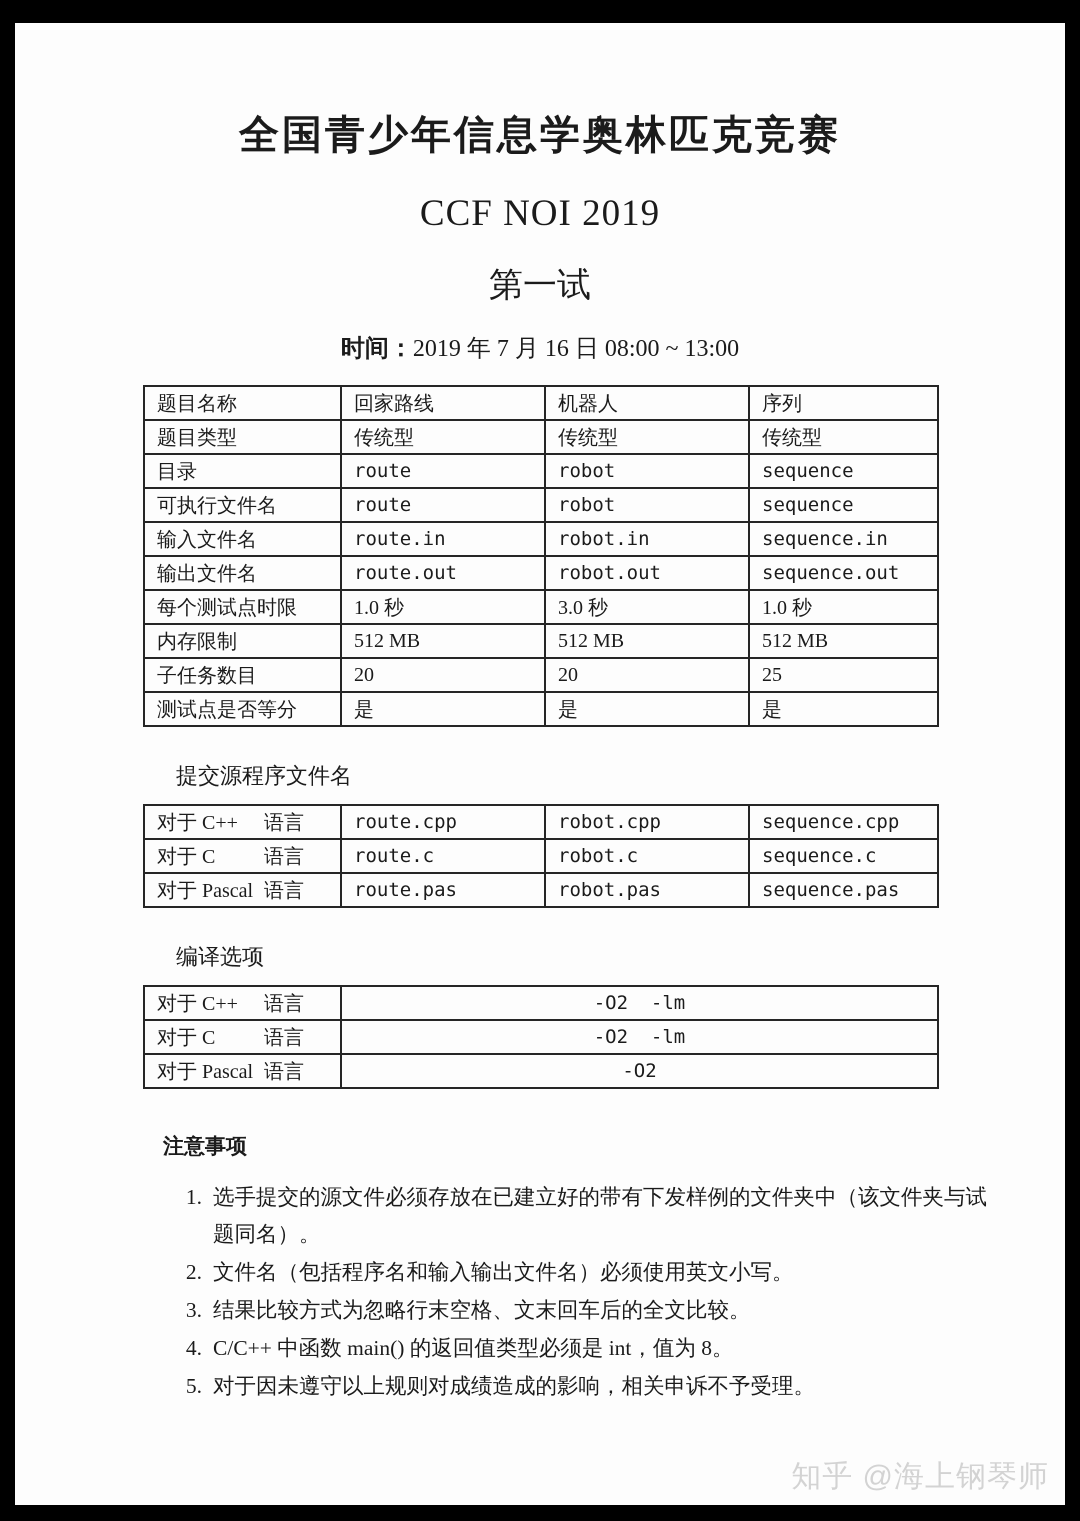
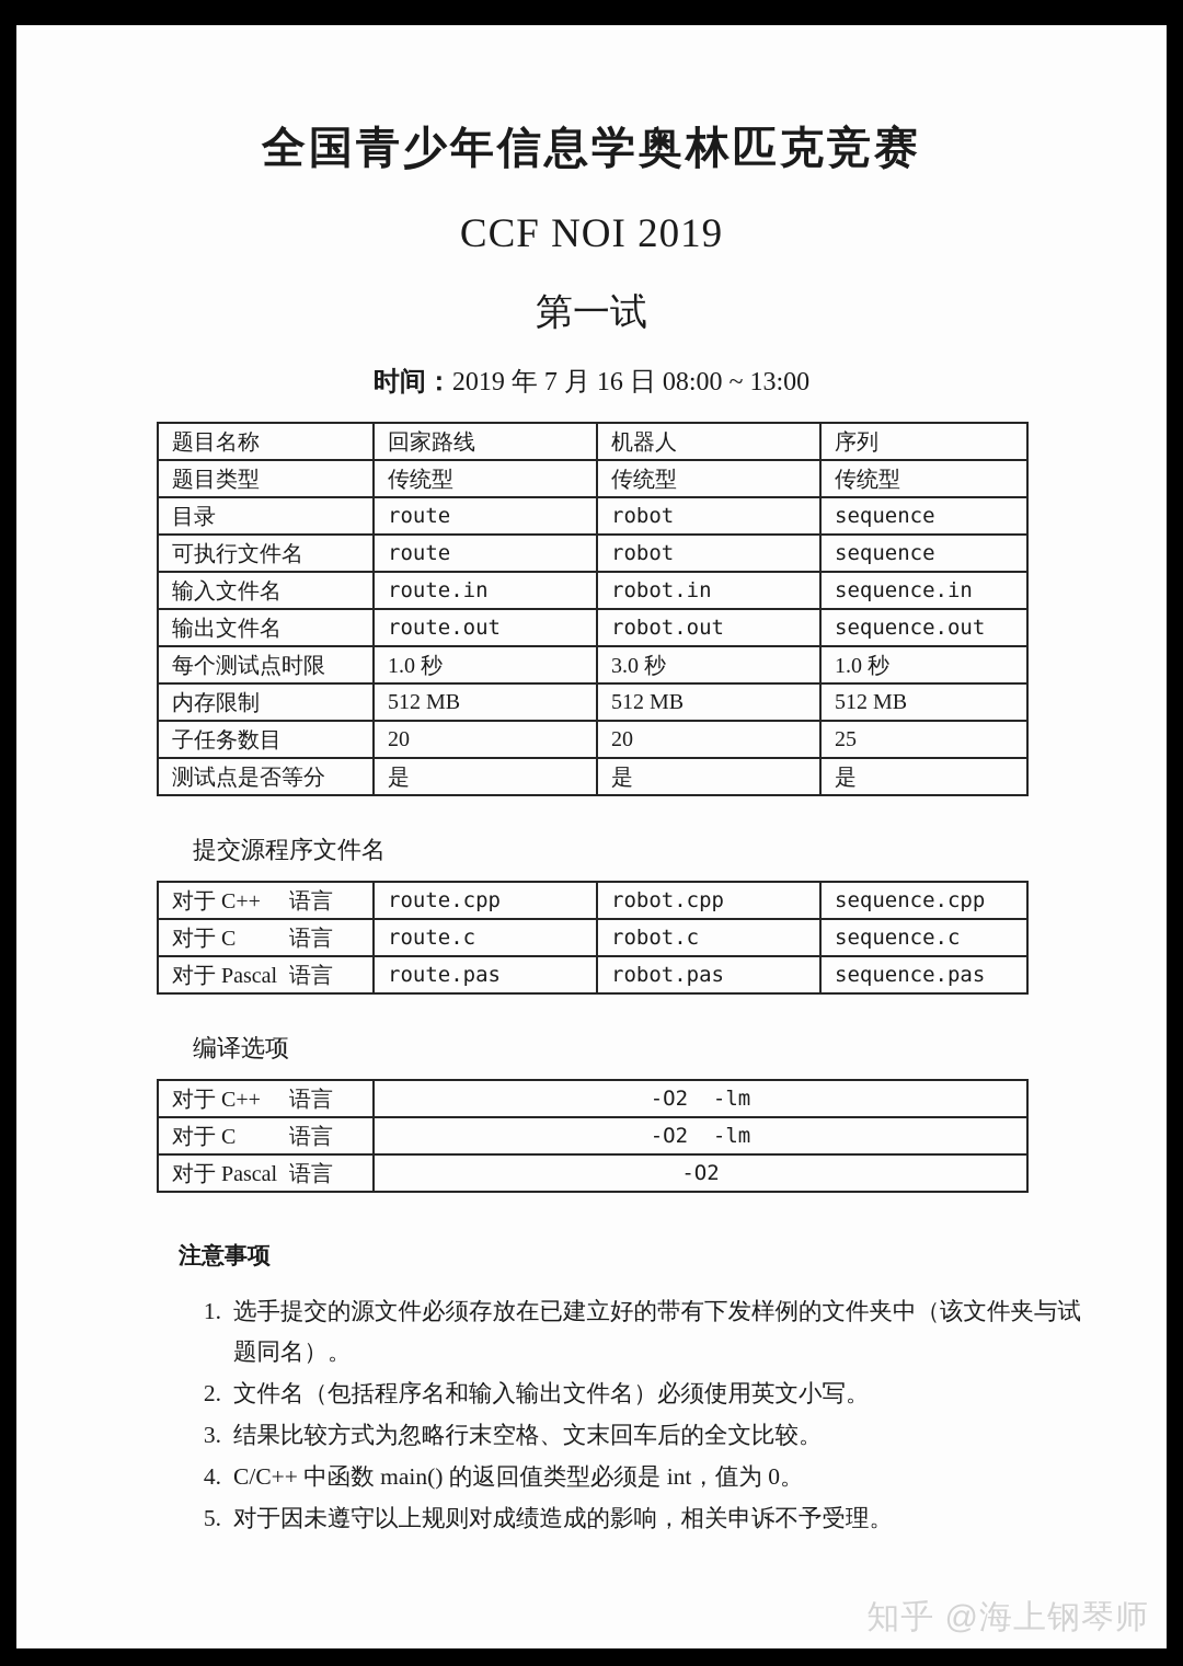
  全国青少年信息学奥林匹克竞赛
  CCF NOI 2019
  第一试
  时间：2019 年 7 月 16 日 08:00 ~ 13:00
  题目名称	回家路线	机器人	序列
  题目类型	传统型	传统型	传统型
  目录	route	robot	sequence
  可执行文件名	route	robot	sequence
  输入文件名	route.in	robot.in	sequence.in
  输出文件名	route.out	robot.out	sequence.out
  每个测试点时限	1.0 秒	3.0 秒	1.0 秒
  内存限制	512 MB	512 MB	512 MB
  子任务数目	20	20	25
  测试点是否等分	是	是	是
  提交源程序文件名
  对于 C++ 语言	route.cpp	robot.cpp	sequence.cpp
  对于 C 语言	route.c	robot.c	sequence.c
  对于 Pascal 语言	route.pas	robot.pas	sequence.pas
  编译选项
  对于 C++ 语言	-O2 -lm
  对于 C 语言	-O2 -lm
  对于 Pascal 语言	-O2
  注意事项
  1.
  选手提交的源文件必须存放在已建立好的带有下发样例的文件夹中（该文件夹与试题同名）。
  2.
  文件名（包括程序名和输入输出文件名）必须使用英文小写。
  3.
  结果比较方式为忽略行末空格、文末回车后的全文比较。
  4.
- C/C++ 中函数 main() 的返回值类型必须是 int，值为 8。
+ C/C++ 中函数 main() 的返回值类型必须是 int，值为 0。
  5.
  对于因未遵守以上规则对成绩造成的影响，相关申诉不予受理。
  知乎 @海上钢琴师
